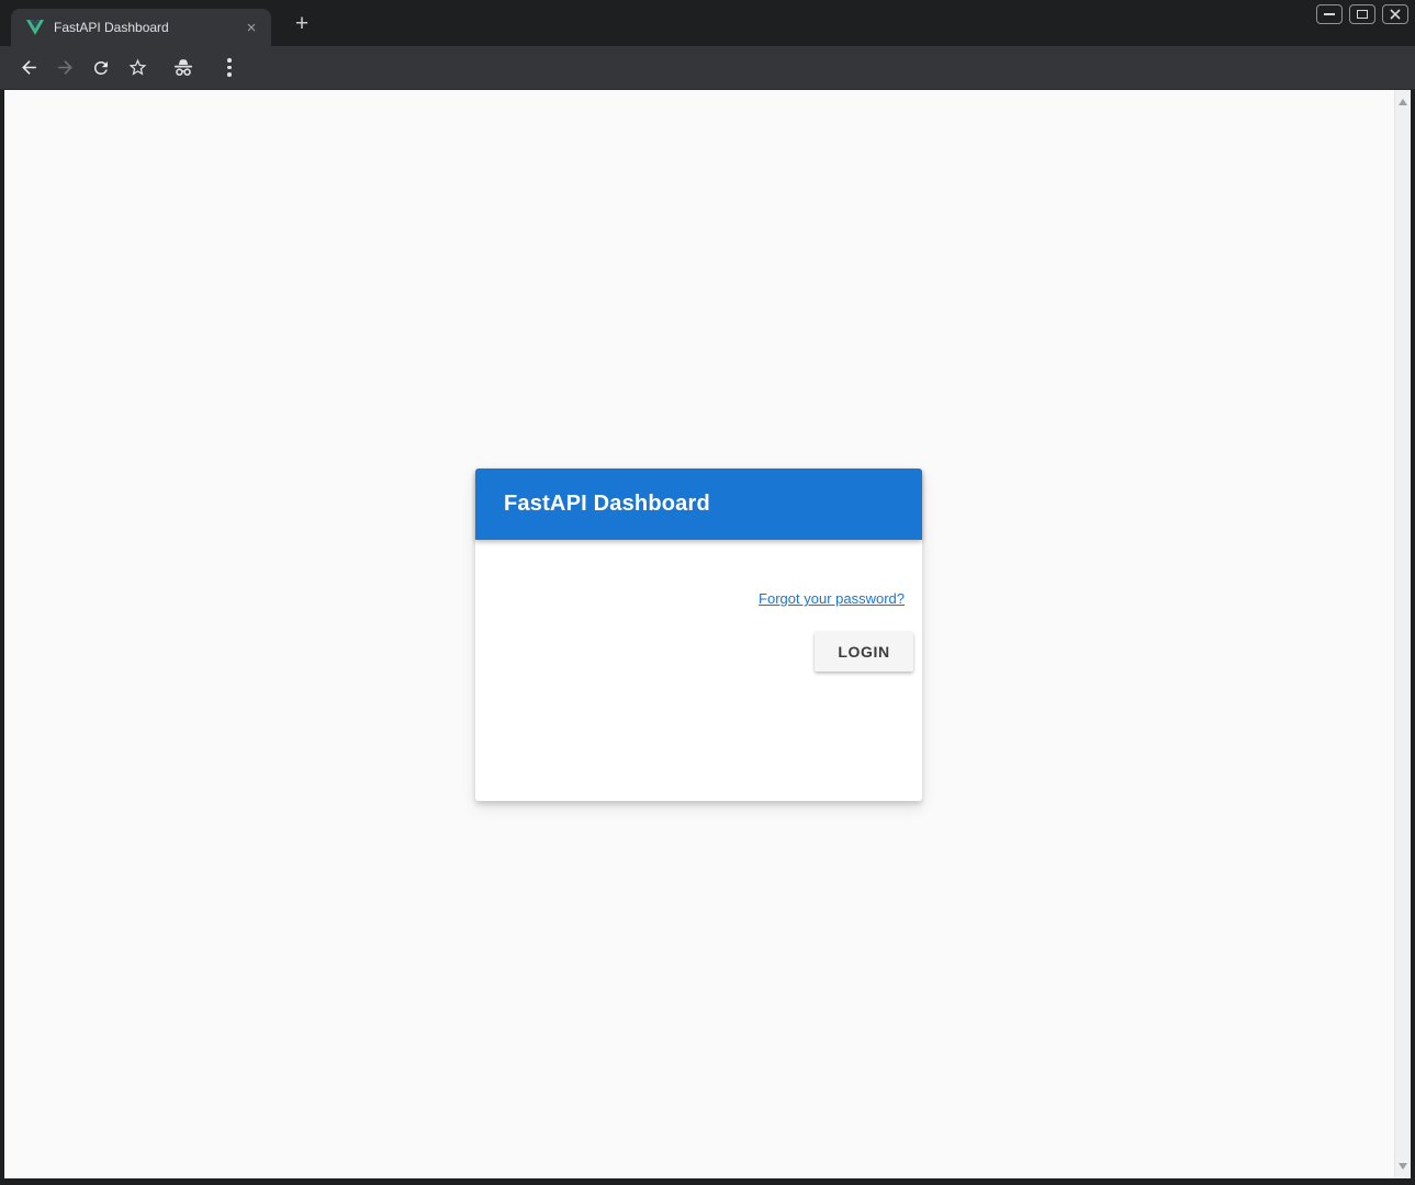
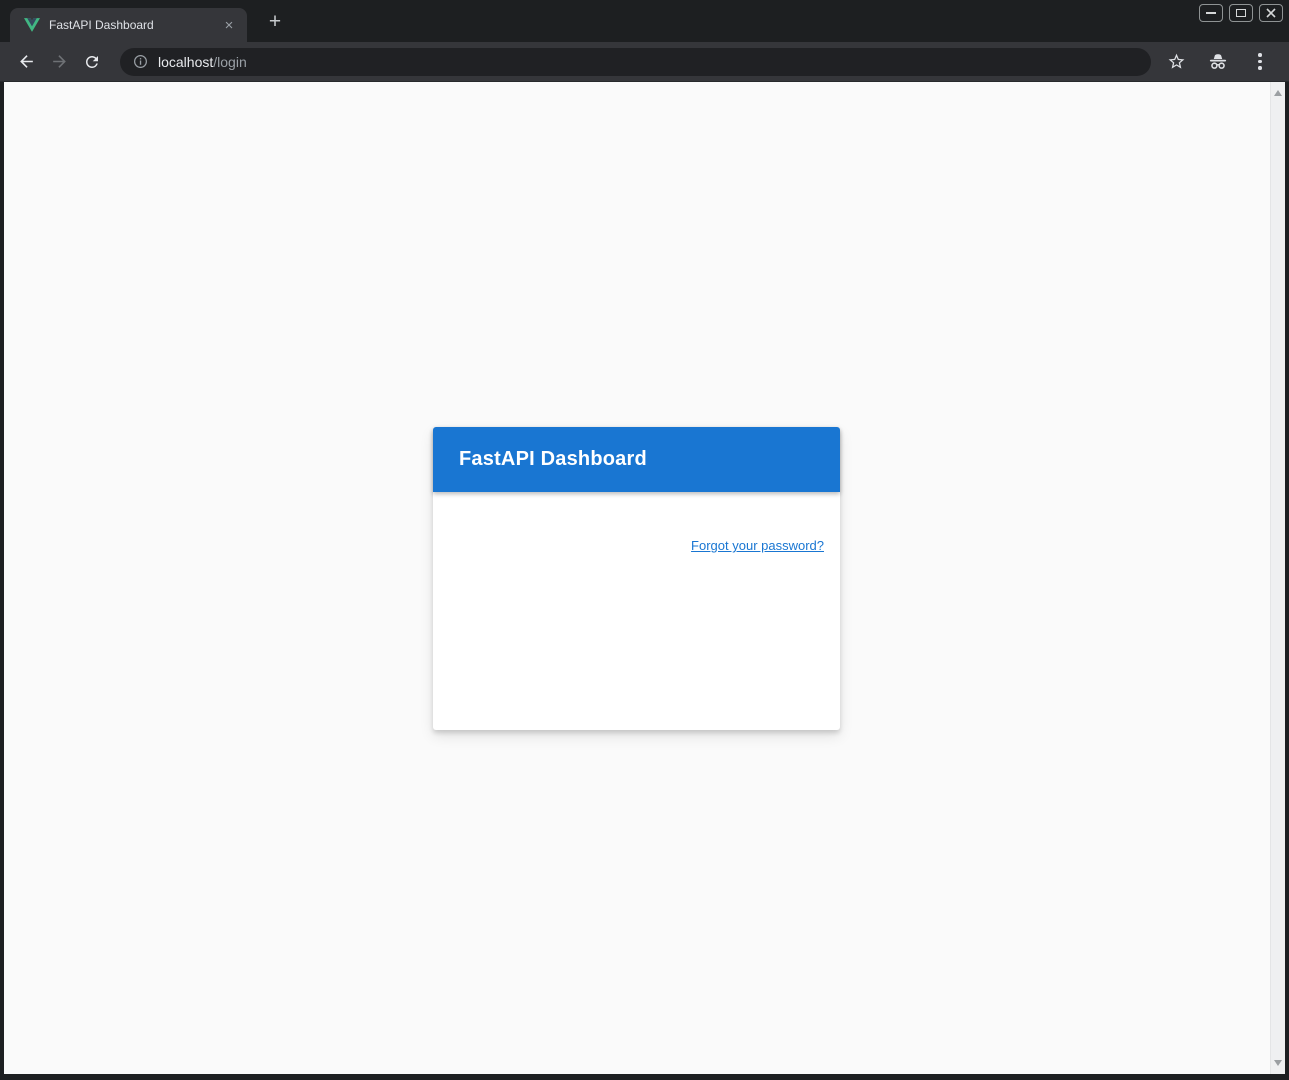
  FastAPI Dashboard
  ×
  +
+ localhost/login
  FastAPI Dashboard
  Forgot your password?
- LOGIN
